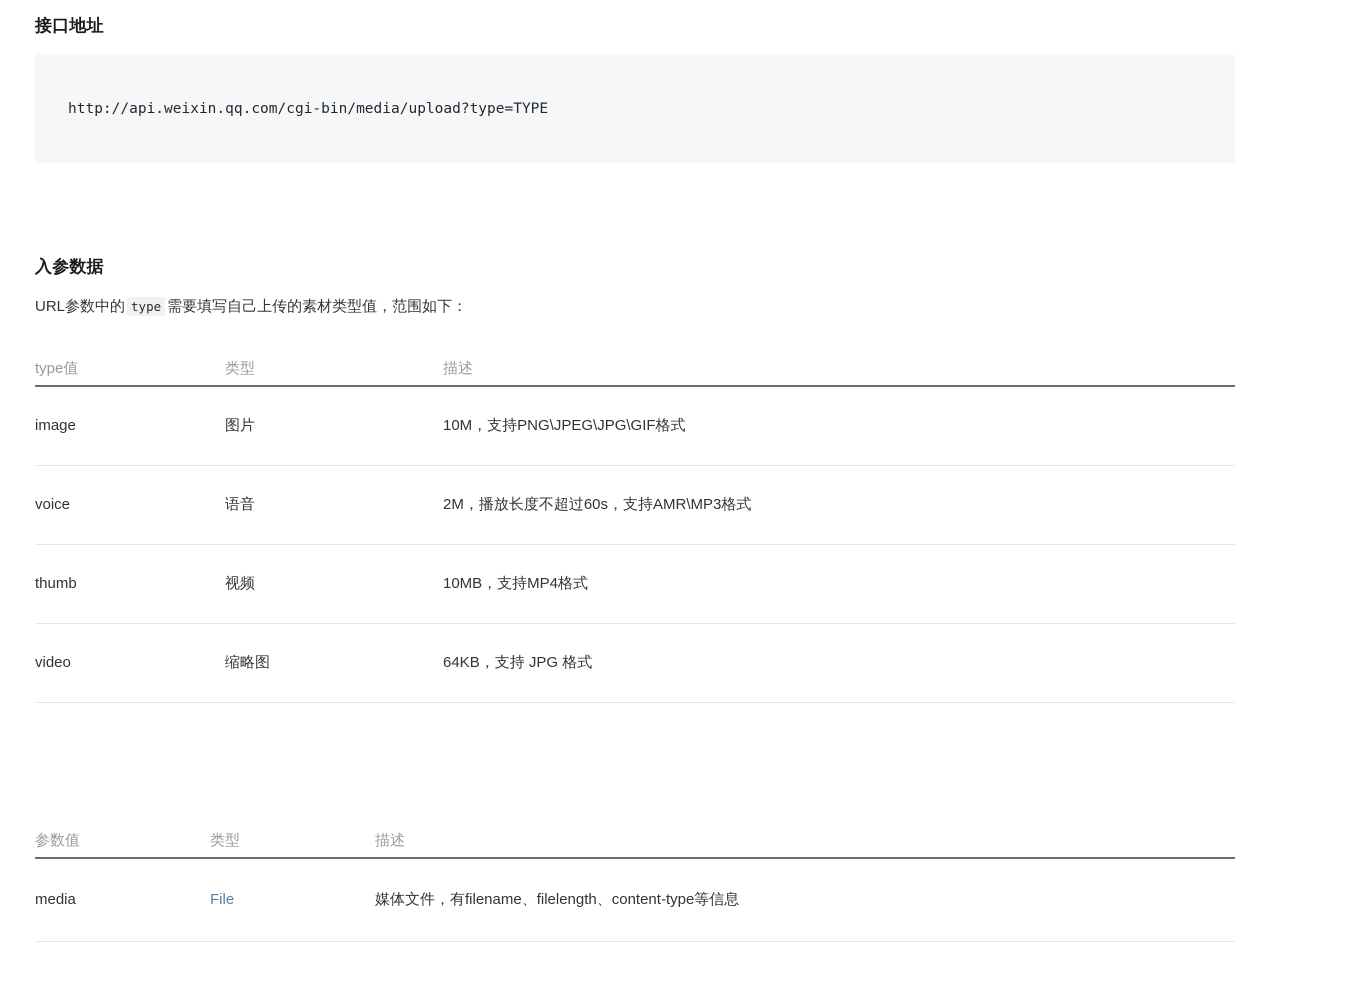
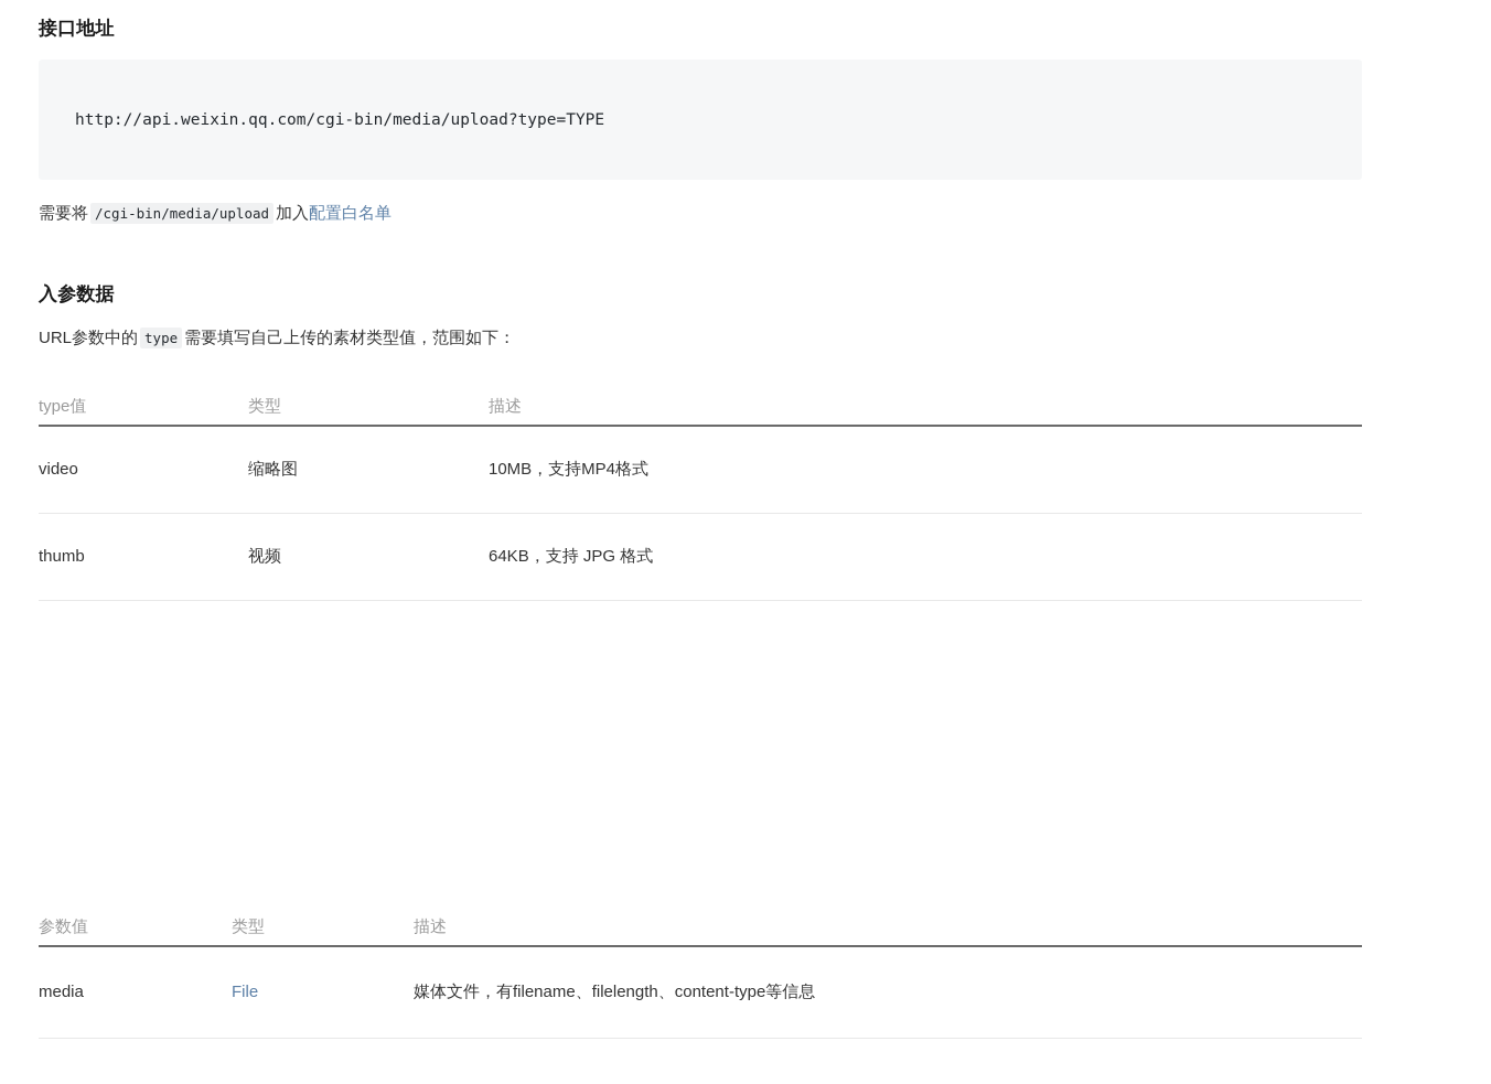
  接口地址
  http://api.weixin.qq.com/cgi-bin/media/upload?type=TYPE
+ 需要将 /cgi-bin/media/upload 加入配置白名单
  入参数据
  URL参数中的 type 需要填写自己上传的素材类型值，范围如下：
  type值
  类型
  描述
- image
- 图片
- 10M，支持PNG\JPEG\JPG\GIF格式
- voice
- 语音
- 2M，播放长度不超过60s，支持AMR\MP3格式
- thumb
+ video
- 视频
+ 缩略图
  10MB，支持MP4格式
- video
+ thumb
- 缩略图
+ 视频
  64KB，支持 JPG 格式
  参数值
  类型
  描述
  media
  File
  媒体文件，有filename、filelength、content-type等信息
